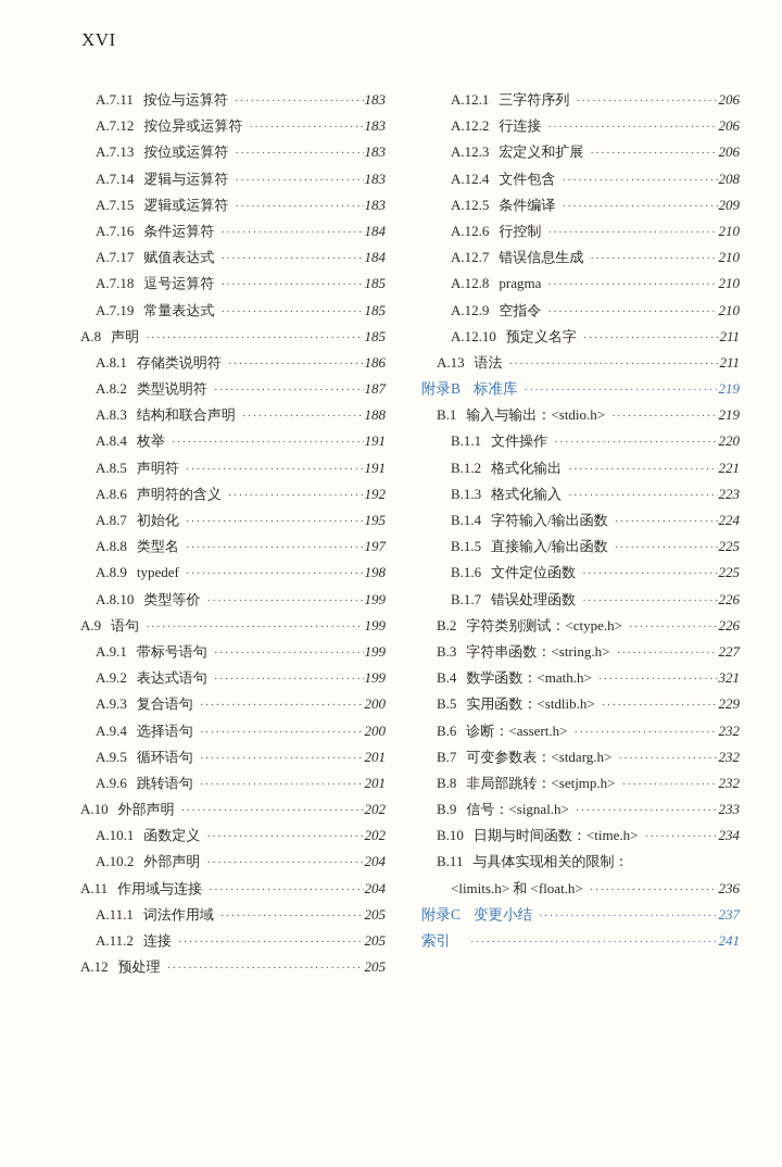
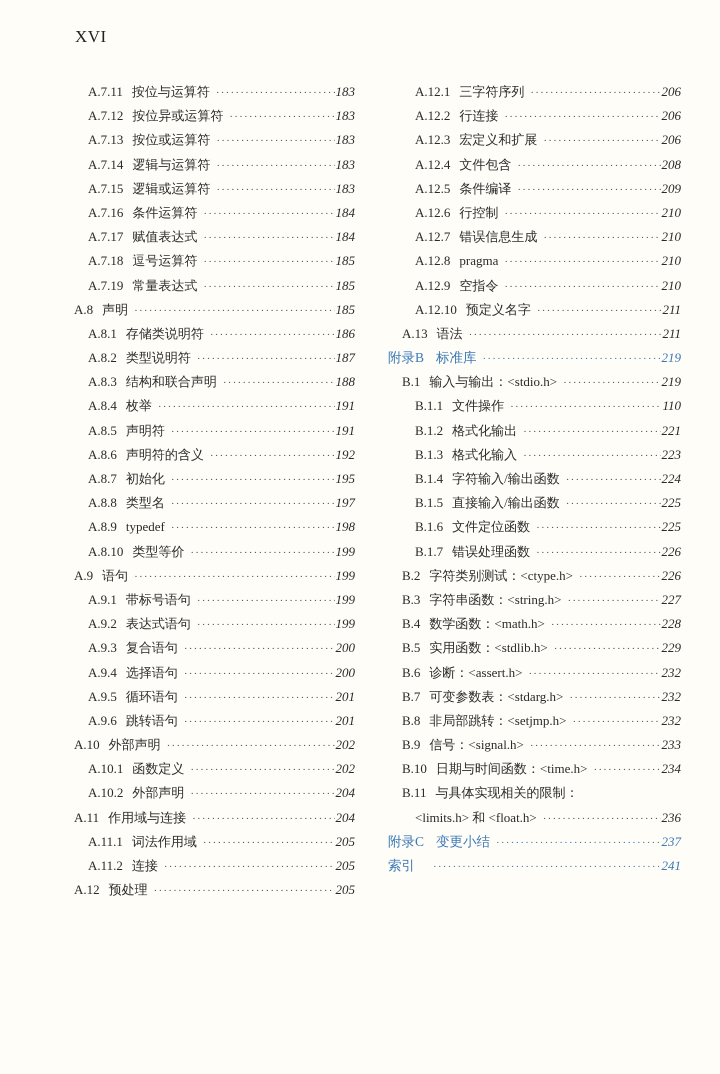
  XVI
  A.7.11
  按位与运算符
  183
  A.7.12
  按位异或运算符
  183
  A.7.13
  按位或运算符
  183
  A.7.14
  逻辑与运算符
  183
  A.7.15
  逻辑或运算符
  183
  A.7.16
  条件运算符
  184
  A.7.17
  赋值表达式
  184
  A.7.18
  逗号运算符
  185
  A.7.19
  常量表达式
  185
  A.8
  声明
  185
  A.8.1
  存储类说明符
  186
  A.8.2
  类型说明符
  187
  A.8.3
  结构和联合声明
  188
  A.8.4
  枚举
  191
  A.8.5
  声明符
  191
  A.8.6
  声明符的含义
  192
  A.8.7
  初始化
  195
  A.8.8
  类型名
  197
  A.8.9
  typedef
  198
  A.8.10
  类型等价
  199
  A.9
  语句
  199
  A.9.1
  带标号语句
  199
  A.9.2
  表达式语句
  199
  A.9.3
  复合语句
  200
  A.9.4
  选择语句
  200
  A.9.5
  循环语句
  201
  A.9.6
  跳转语句
  201
  A.10
  外部声明
  202
  A.10.1
  函数定义
  202
  A.10.2
  外部声明
  204
  A.11
  作用域与连接
  204
  A.11.1
  词法作用域
  205
  A.11.2
  连接
  205
  A.12
  预处理
  205
  A.12.1
  三字符序列
  206
  A.12.2
  行连接
  206
  A.12.3
  宏定义和扩展
  206
  A.12.4
  文件包含
  208
  A.12.5
  条件编译
  209
  A.12.6
  行控制
  210
  A.12.7
  错误信息生成
  210
  A.12.8
  pragma
  210
  A.12.9
  空指令
  210
  A.12.10
  预定义名字
  211
  A.13
  语法
  211
  附录B
  标准库
  219
  B.1
  输入与输出：<stdio.h>
  219
  B.1.1
  文件操作
- 220
+ 110
  B.1.2
  格式化输出
  221
  B.1.3
  格式化输入
  223
  B.1.4
  字符输入/输出函数
  224
  B.1.5
  直接输入/输出函数
  225
  B.1.6
  文件定位函数
  225
  B.1.7
  错误处理函数
  226
  B.2
  字符类别测试：<ctype.h>
  226
  B.3
  字符串函数：<string.h>
  227
  B.4
  数学函数：<math.h>
- 321
+ 228
  B.5
  实用函数：<stdlib.h>
  229
  B.6
  诊断：<assert.h>
  232
  B.7
  可变参数表：<stdarg.h>
  232
  B.8
  非局部跳转：<setjmp.h>
  232
  B.9
  信号：<signal.h>
  233
  B.10
  日期与时间函数：<time.h>
  234
  B.11
  与具体实现相关的限制：
  <limits.h> 和 <float.h>
  236
  附录C
  变更小结
  237
  索引
  241
